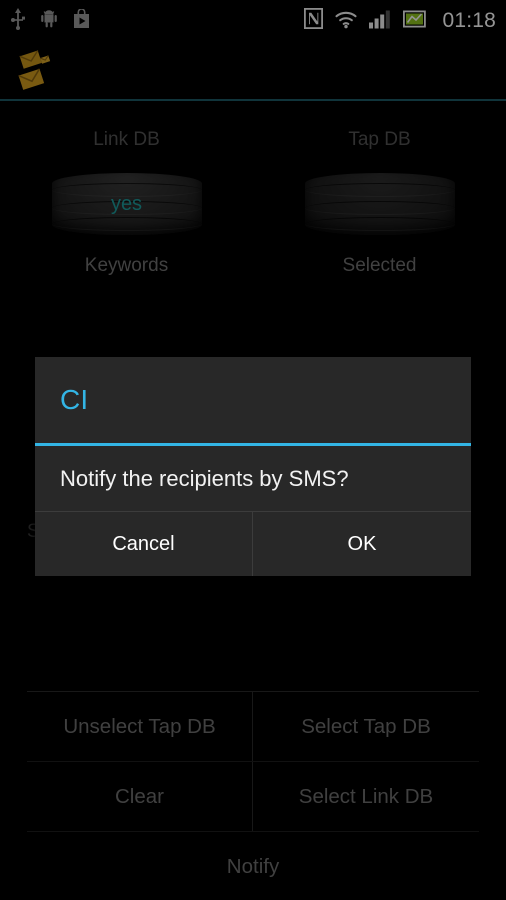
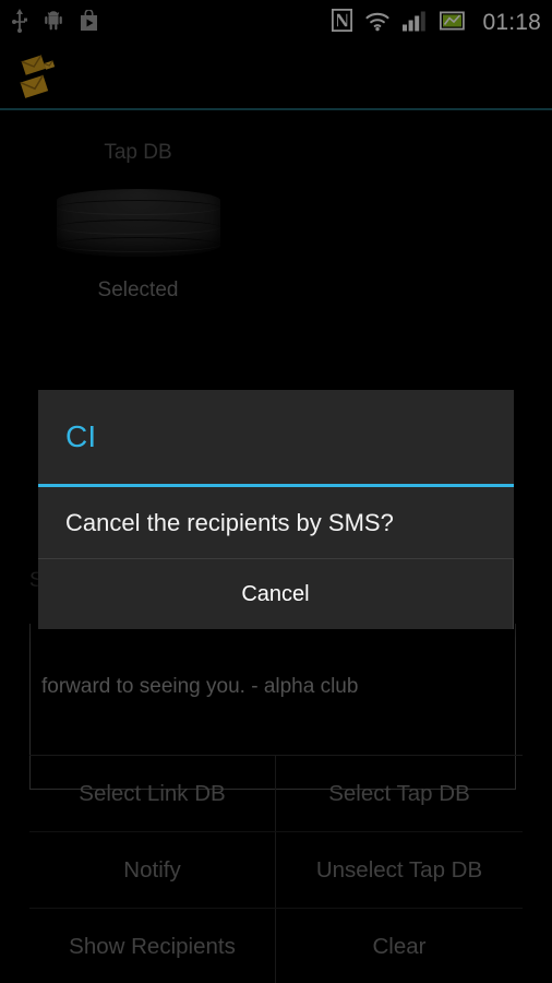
  01:18
- Link DB
- yes
- Keywords
  Tap DB
  Selected
  S
+ forward to seeing you. - alpha club
- Unselect Tap DB
+ Select Link DB
  Select Tap DB
- Clear
+ Notify
- Select Link DB
+ Unselect Tap DB
+ Show Recipients
- Notify
+ Clear
  CI
- Notify the recipients by SMS?
+ Cancel the recipients by SMS?
  Cancel
- OK
